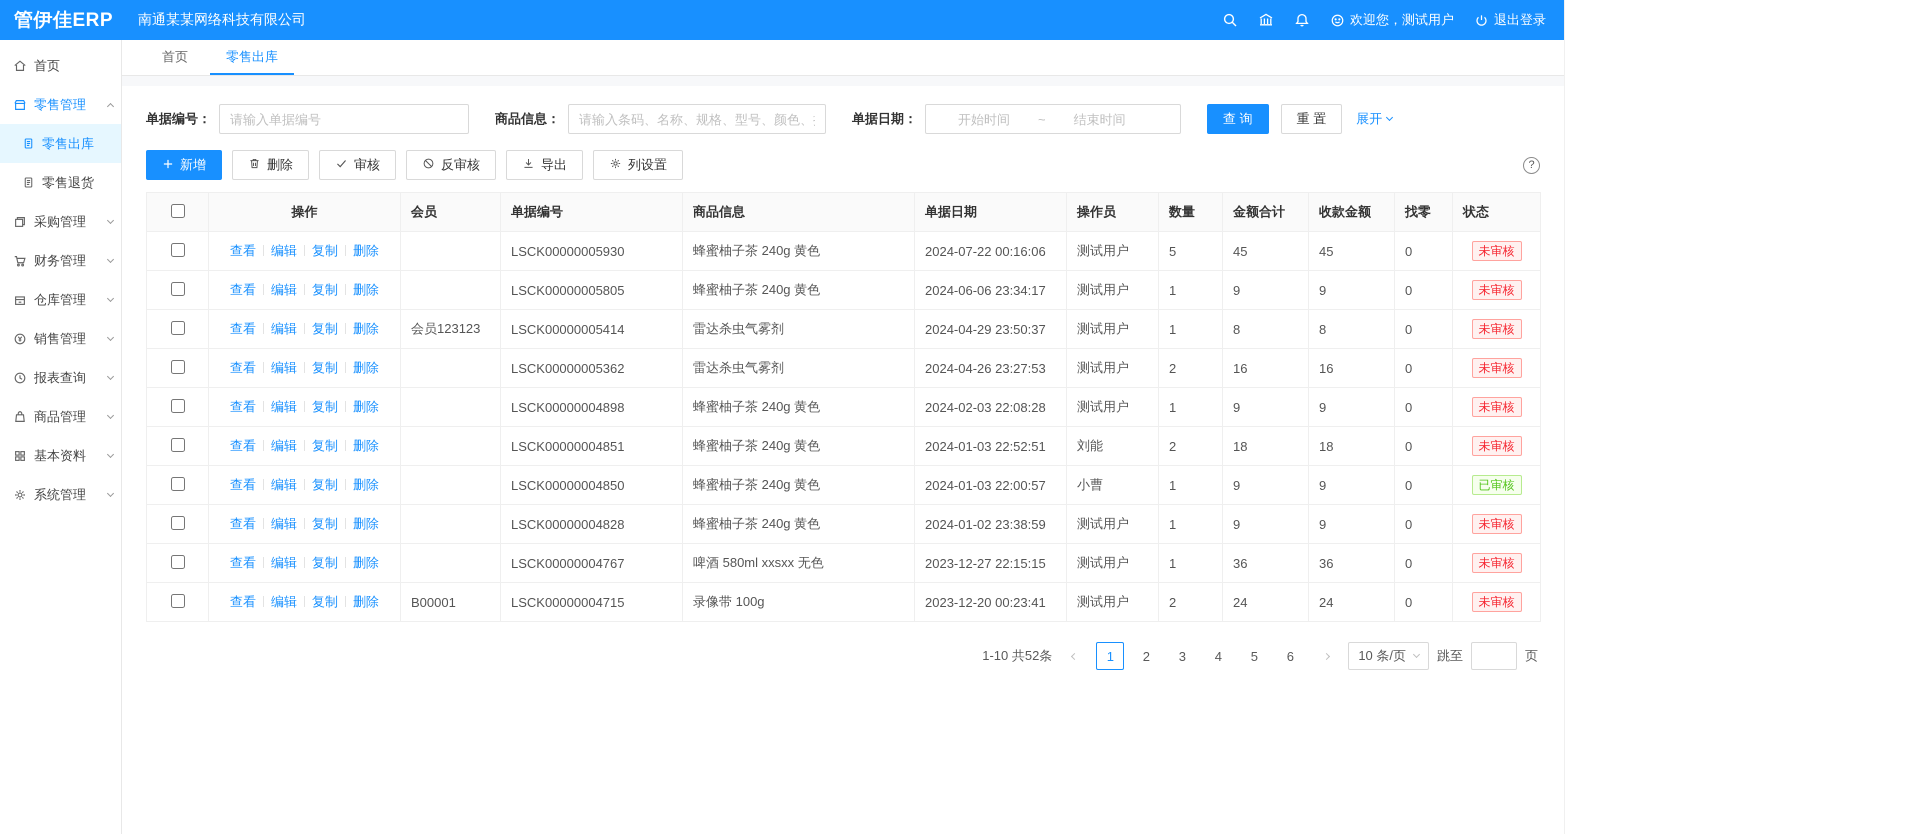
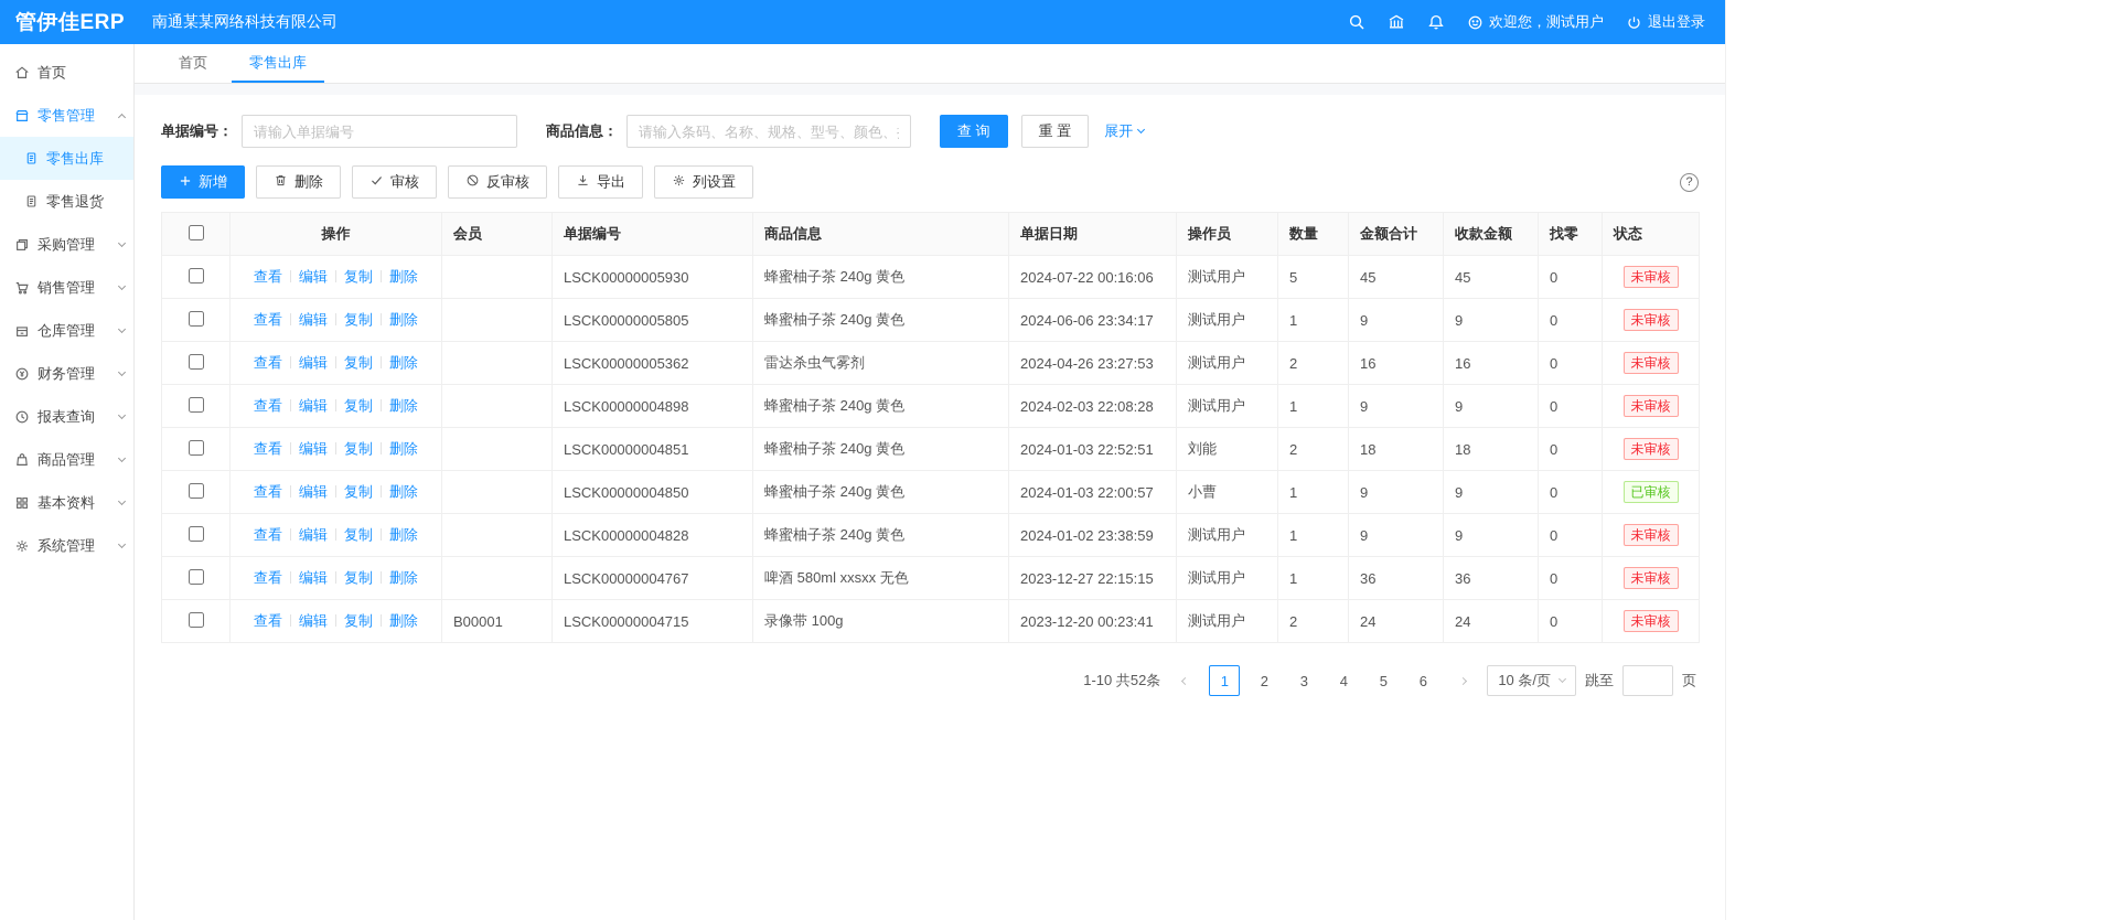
  管伊佳ERP
  南通某某网络科技有限公司
  欢迎您，测试用户
  退出登录
  首页
  零售管理
  零售出库
  零售退货
  采购管理
- 财务管理
+ 销售管理
  仓库管理
- 销售管理
+ 财务管理
  报表查询
  商品管理
  基本资料
  系统管理
  首页
  零售出库
  单据编号：
  请输入单据编号
  商品信息：
  请输入条码、名称、规格、型号、颜色、
- 单据日期：
- 开始时间
- ~
- 结束时间
  查 询
  重 置
  展开
  新增
  删除
  审核
  反审核
  导出
  列设置
  ?
  	操作	会员	单据编号	商品信息	单据日期	操作员	数量	金额合计	收款金额	找零	状态
  	查看 编辑 复制 删除		LSCK00000005930	蜂蜜柚子茶 240g 黄色	2024-07-22 00:16:06	测试用户	5	45	45	0	未审核
  	查看 编辑 复制 删除		LSCK00000005805	蜂蜜柚子茶 240g 黄色	2024-06-06 23:34:17	测试用户	1	9	9	0	未审核
- 	查看 编辑 复制 删除	会员123123	LSCK00000005414	雷达杀虫气雾剂	2024-04-29 23:50:37	测试用户	1	8	8	0	未审核
  	查看 编辑 复制 删除		LSCK00000005362	雷达杀虫气雾剂	2024-04-26 23:27:53	测试用户	2	16	16	0	未审核
  	查看 编辑 复制 删除		LSCK00000004898	蜂蜜柚子茶 240g 黄色	2024-02-03 22:08:28	测试用户	1	9	9	0	未审核
  	查看 编辑 复制 删除		LSCK00000004851	蜂蜜柚子茶 240g 黄色	2024-01-03 22:52:51	刘能	2	18	18	0	未审核
  	查看 编辑 复制 删除		LSCK00000004850	蜂蜜柚子茶 240g 黄色	2024-01-03 22:00:57	小曹	1	9	9	0	已审核
  	查看 编辑 复制 删除		LSCK00000004828	蜂蜜柚子茶 240g 黄色	2024-01-02 23:38:59	测试用户	1	9	9	0	未审核
  	查看 编辑 复制 删除		LSCK00000004767	啤酒 580ml xxsxx 无色	2023-12-27 22:15:15	测试用户	1	36	36	0	未审核
  	查看 编辑 复制 删除	B00001	LSCK00000004715	录像带 100g	2023-12-20 00:23:41	测试用户	2	24	24	0	未审核
  1-10 共52条
  1
  2
  3
  4
  5
  6
  10 条/页
  跳至
  页
